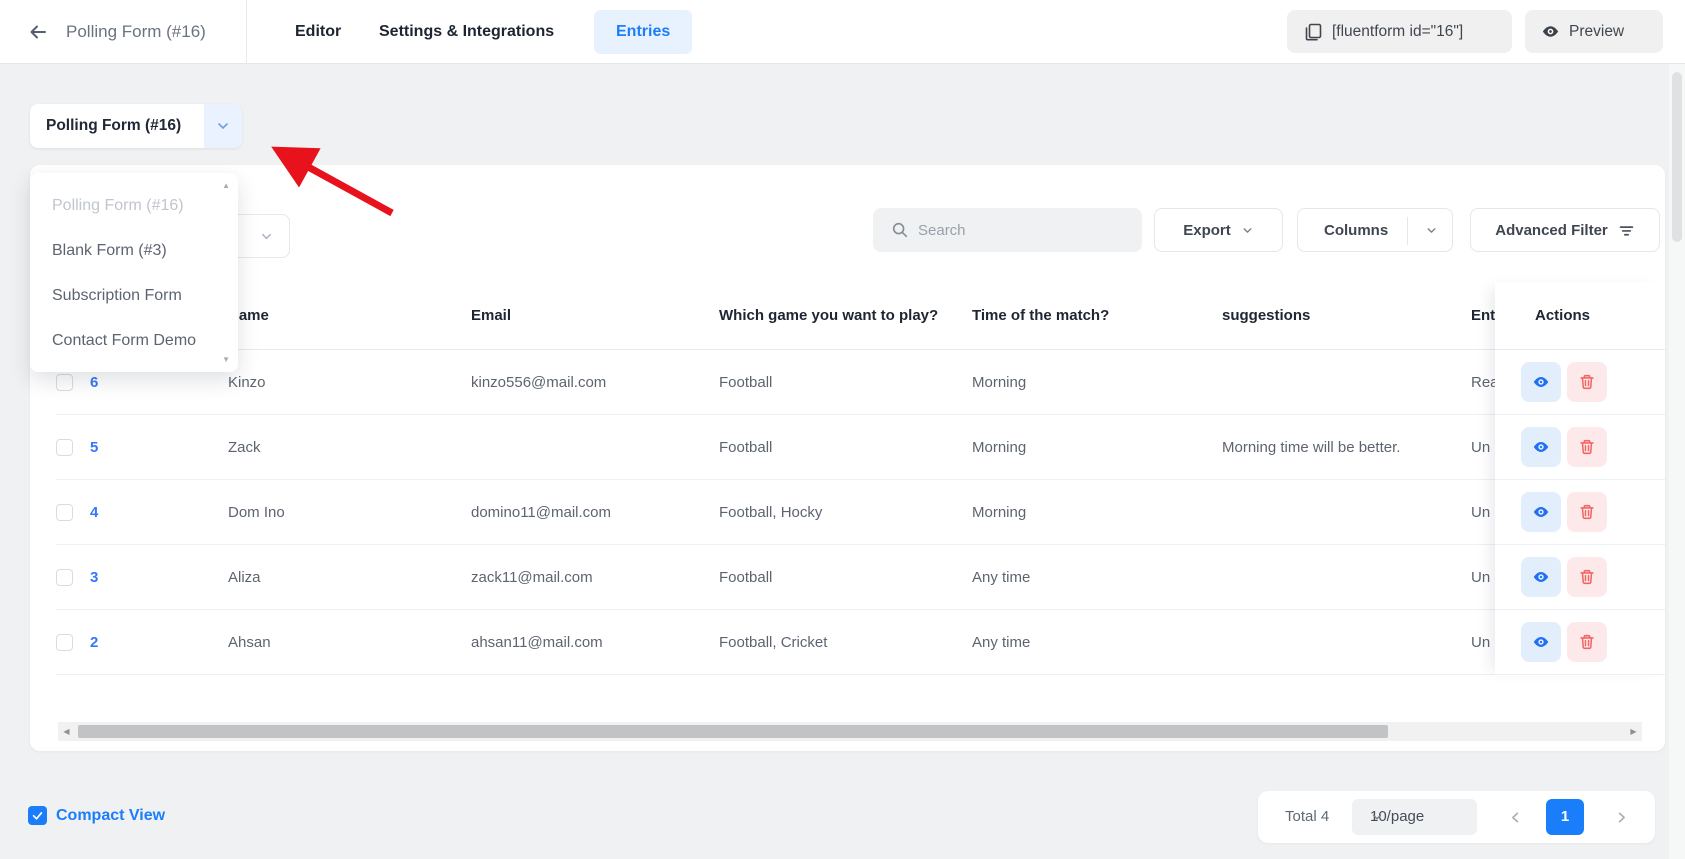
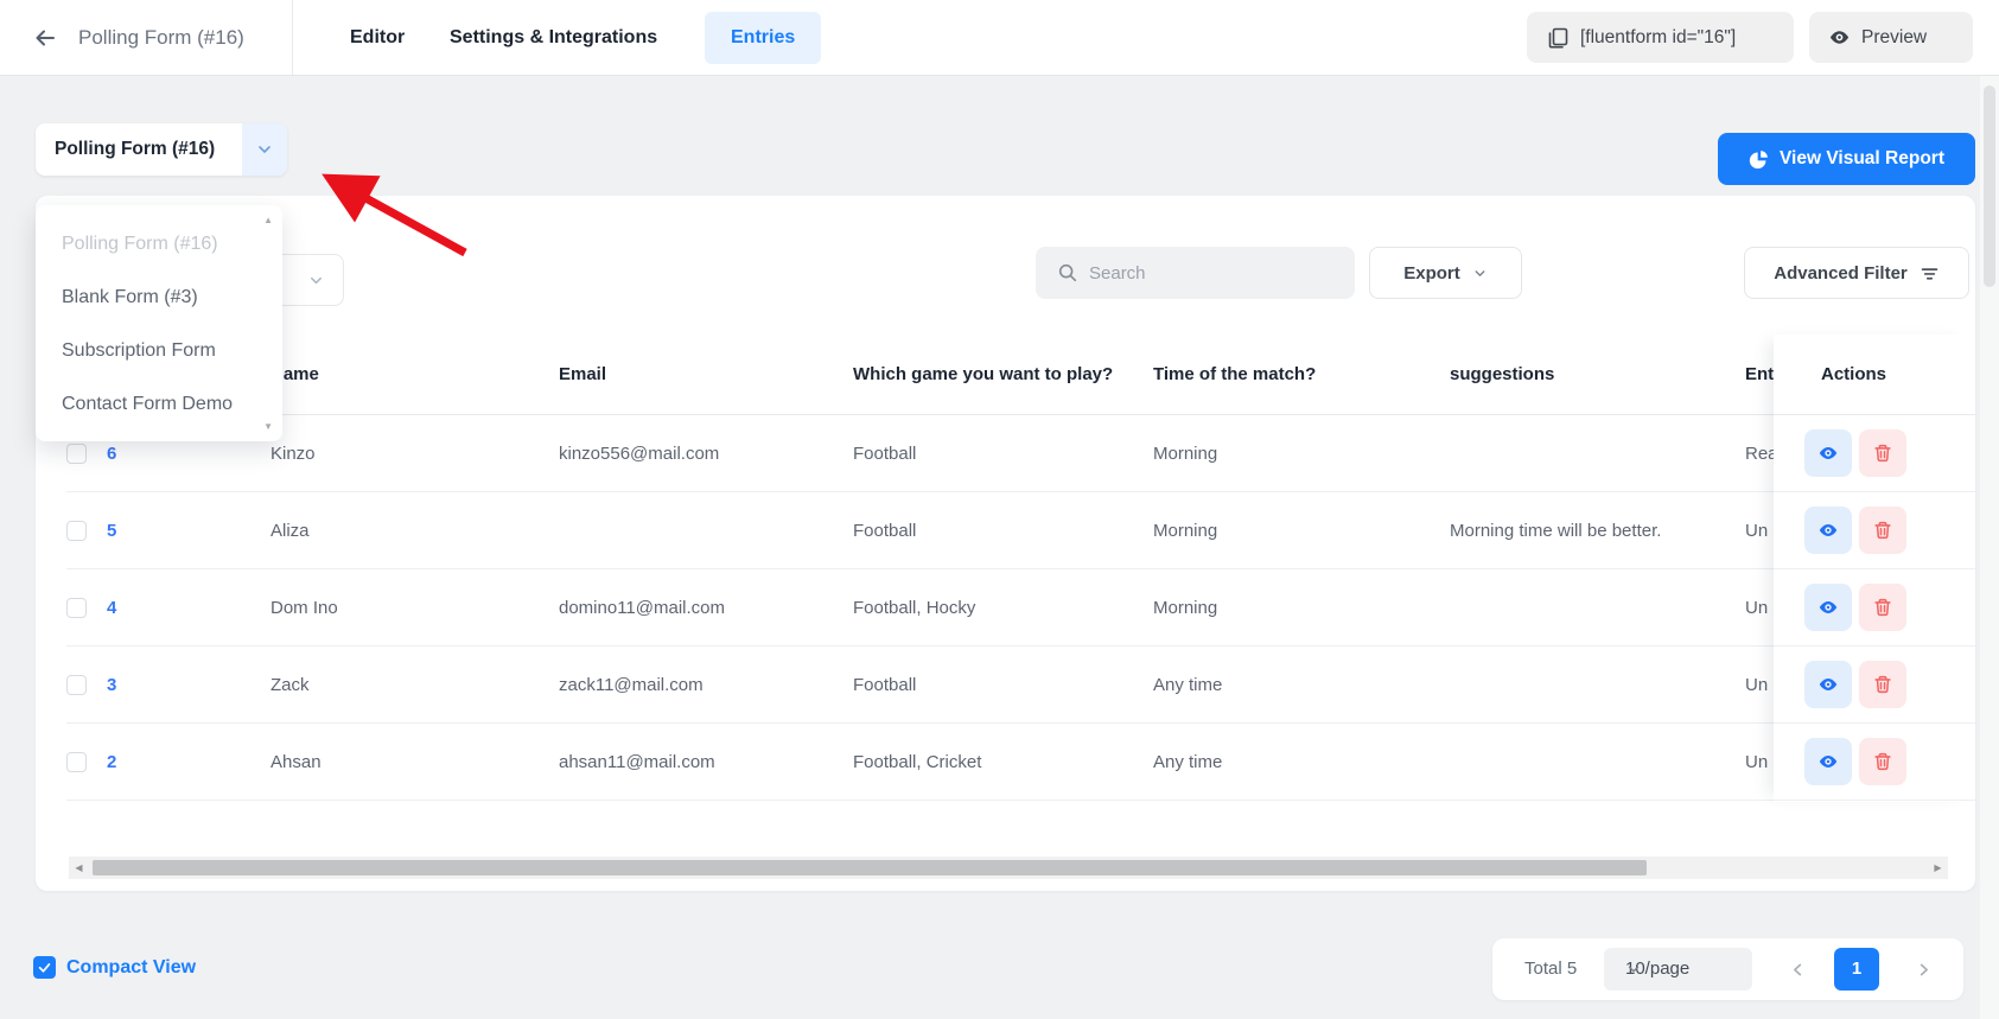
  Polling Form (#16)
  Editor
  Settings & Integrations
  Entries
  [fluentform id="16"]
  Preview
  Polling Form (#16)
+ View Visual Report
  Search
  Export
- Columns
  Advanced Filter
  ame
  Email
  Which game you want to play?
  Time of the match?
  suggestions
  Ent
  6
  Kinzo
  kinzo556@mail.com
  Football
  Morning
  5
- Zack
+ Aliza
  Football
  Morning
  Morning time will be better.
  Un
  4
  Dom Ino
  domino11@mail.com
  Football, Hocky
  Morning
  Un
  3
- Aliza
+ Zack
  zack11@mail.com
  Football
  Any time
  Un
  2
  Ahsan
  ahsan11@mail.com
  Football, Cricket
  Any time
  Un
  Actions
  ◀
  ▶
  Polling Form (#16)
  Blank Form (#3)
  Subscription Form
  Contact Form Demo
  ▲
  ▼
  Compact View
- Total 4
+ Total 5
  0/page
  1
